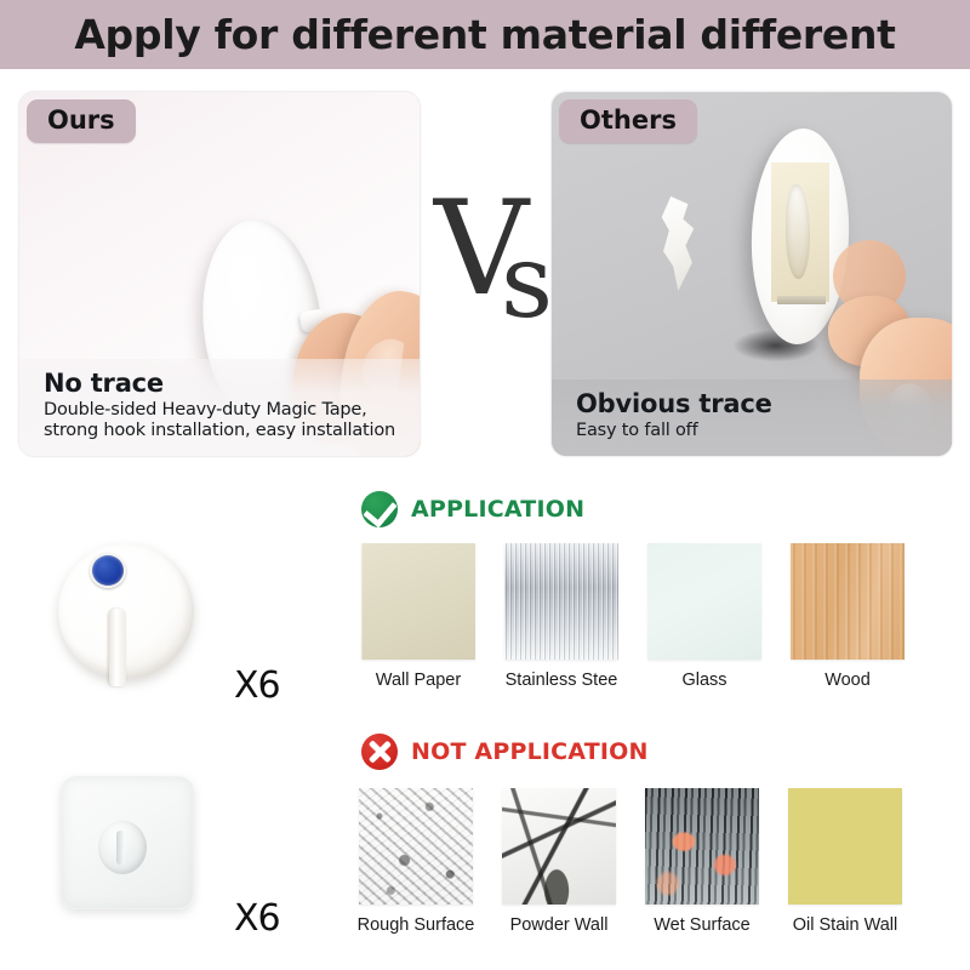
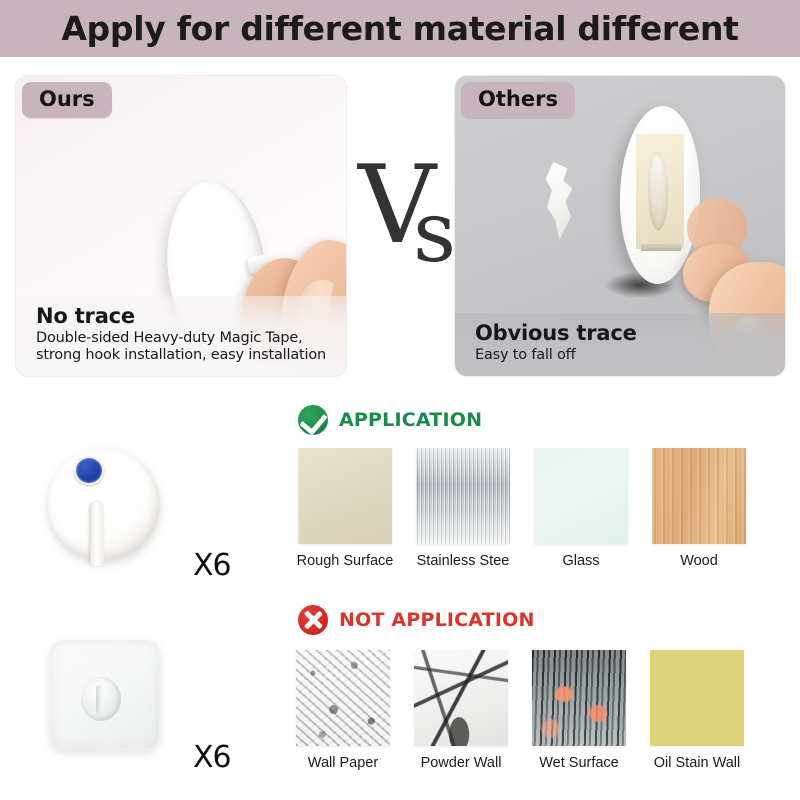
  Apply for different material different
  No trace
  Double-sided Heavy-duty Magic Tape, strong hook installation, easy installation
  Ours
  Obvious trace
  Easy to fall off
  Others
  V
  s
  X6
  X6
  APPLICATION
- Wall Paper
+ Rough Surface
  Stainless Stee
  Glass
  Wood
  NOT APPLICATION
- Rough Surface
+ Wall Paper
  Powder Wall
  Wet Surface
  Oil Stain Wall
